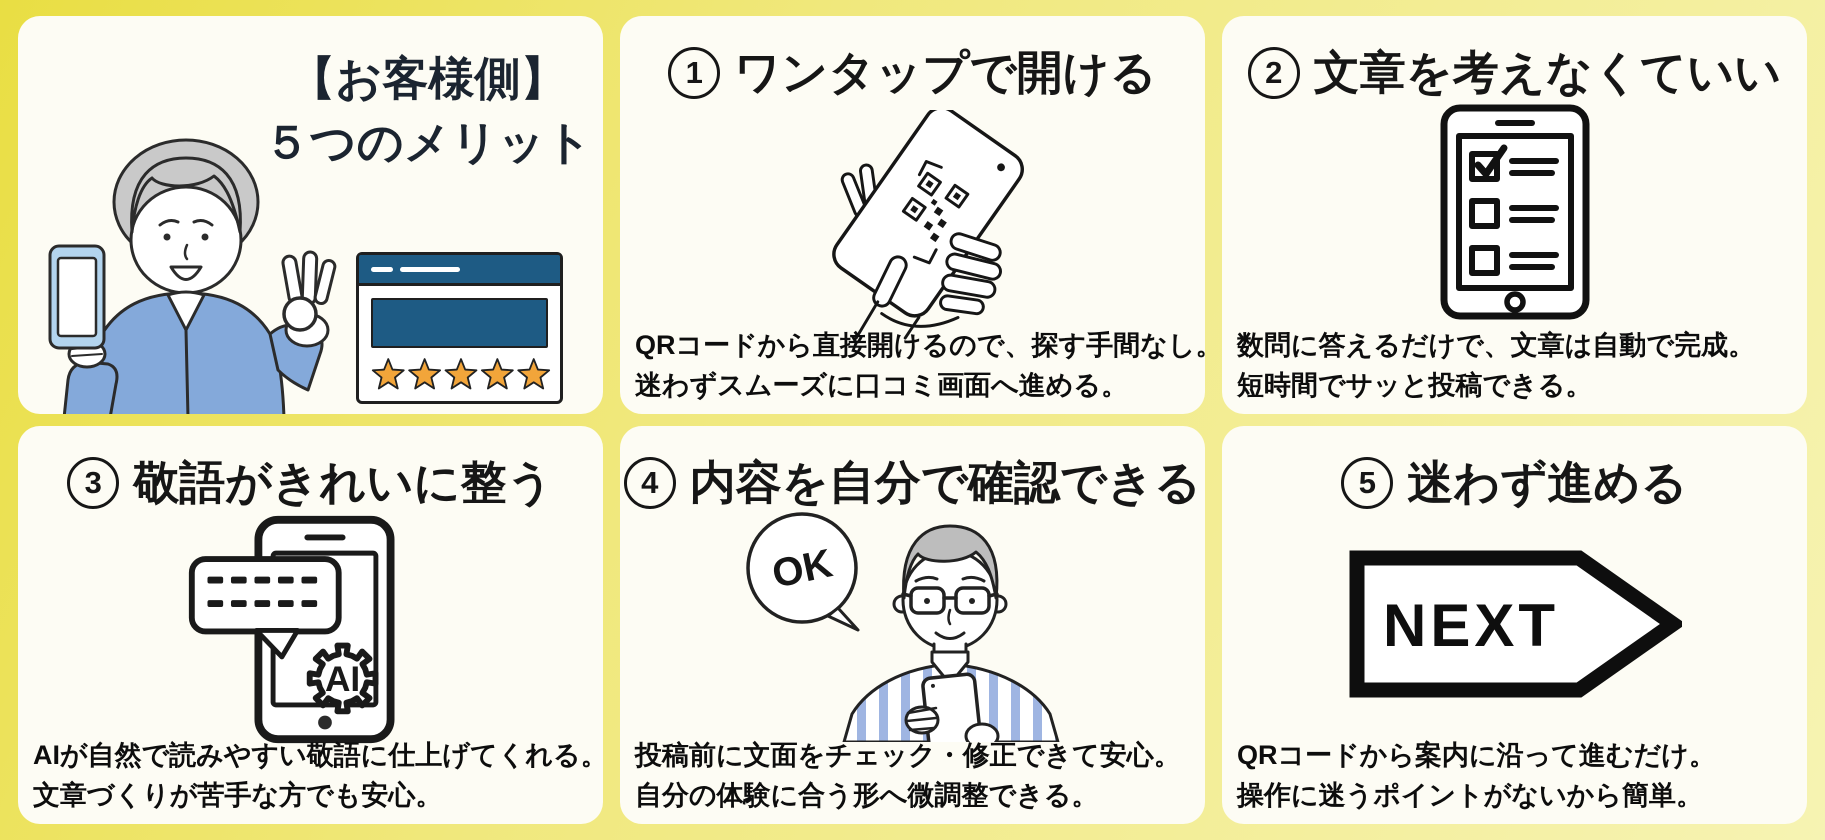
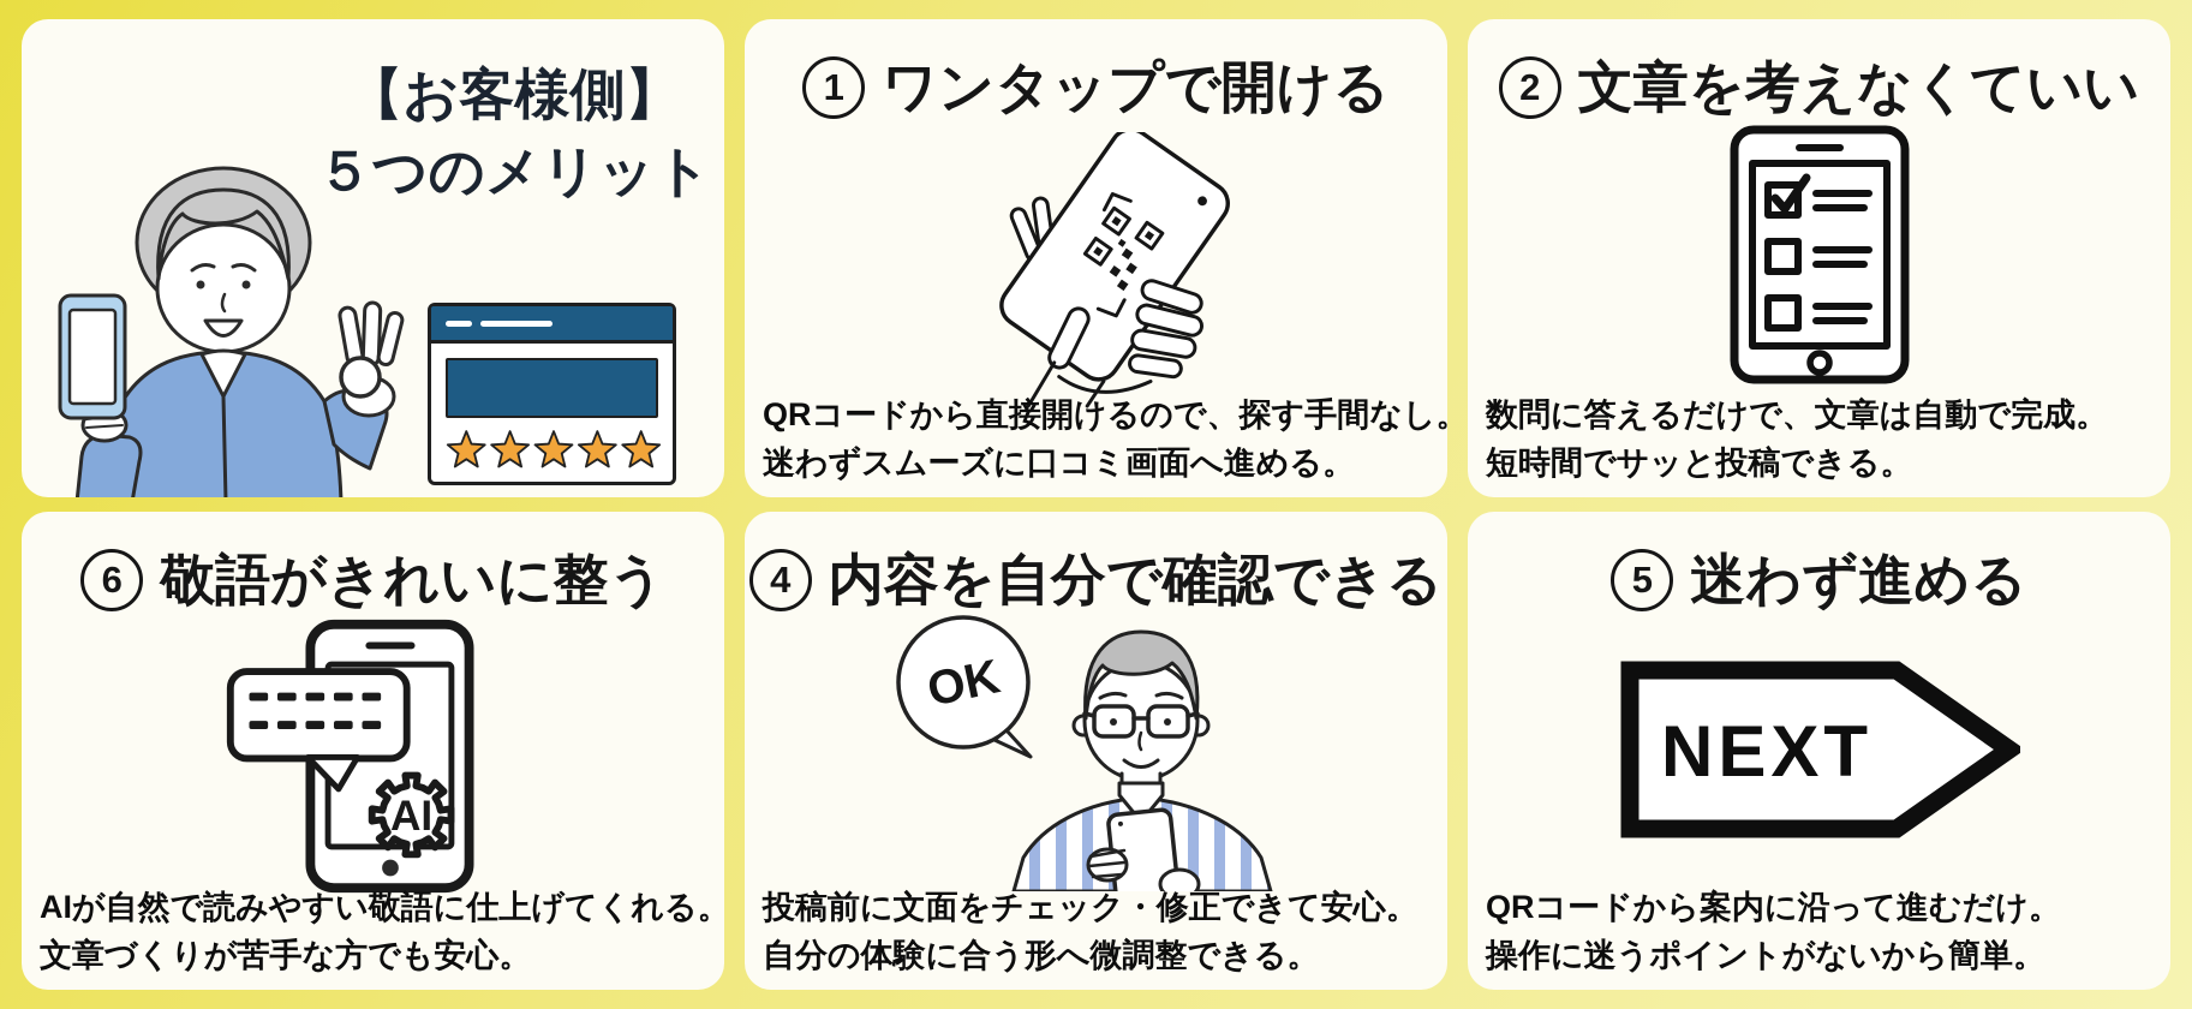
  【お客様側】
  ５つのメリット
  1
  ワンタップで開ける
  QRコードから直接開けるので、探す手間なし
  迷わずスムーズに口コミ画面へ進める。
  2
  文章を考えなくていい
  数問に答えるだけで、文章は自動で完成。
  短時間でサッと投稿できる。
- 3
+ 6
  敬語がきれいに整う
  AI
  AIが自然で読みやすい敬語に仕上げてくれる。
  文章づくりが苦手な方でも安心。
  4
  内容を自分で確認できる
  投稿前に文面をチェック・修正できて安心。
  自分の体験に合う形へ微調整できる。
  5
  迷わず進める
  NEXT
  QRコードから案内に沿って進むだけ。
  操作に迷うポイントがないから簡単。
